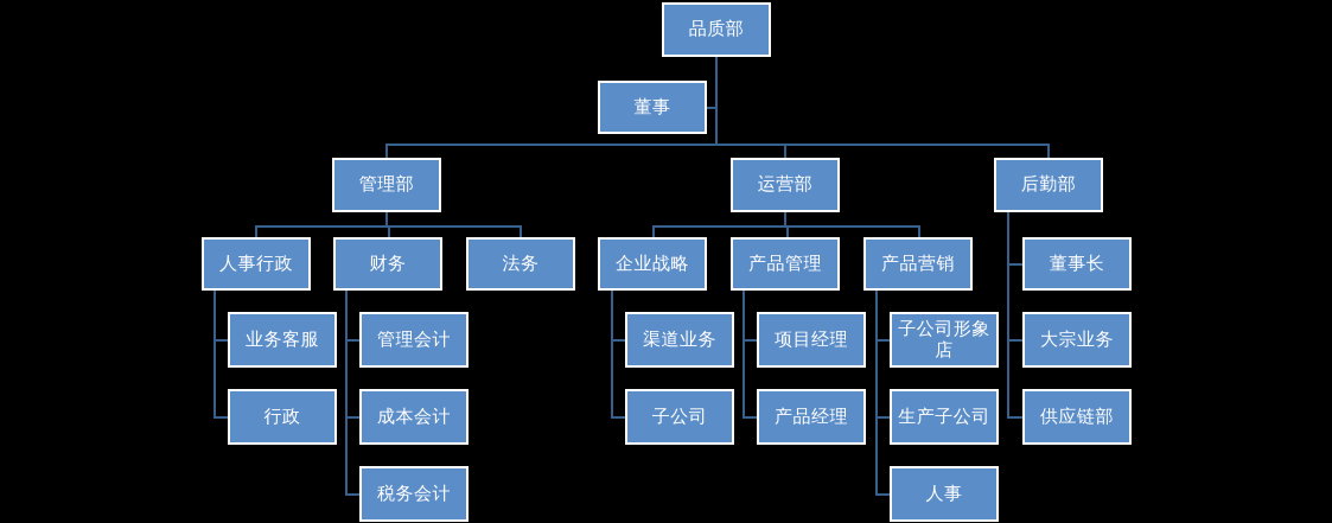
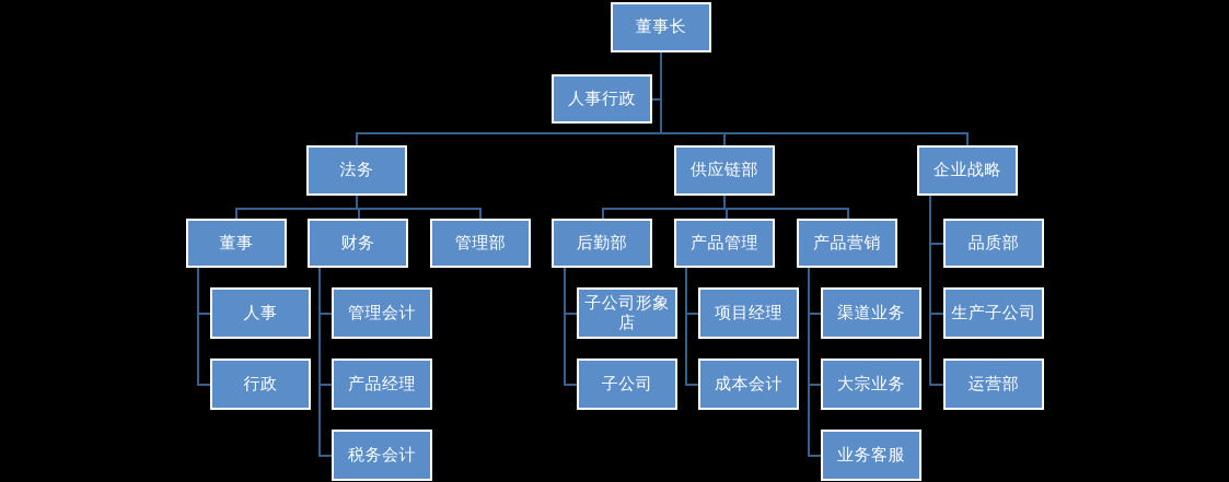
- 品质部
+ 董事长
- 董事
+ 人事行政
- 管理部
+ 法务
- 运营部
+ 供应链部
- 后勤部
+ 企业战略
- 人事行政
+ 董事
  财务
- 法务
+ 管理部
- 企业战略
+ 后勤部
  产品管理
  产品营销
- 董事长
+ 品质部
- 业务客服
+ 人事
  管理会计
- 渠道业务
+ 子公司形象店
  项目经理
- 子公司形象店
+ 渠道业务
- 大宗业务
+ 生产子公司
  行政
- 成本会计
+ 产品经理
  子公司
- 产品经理
+ 成本会计
- 生产子公司
+ 大宗业务
- 供应链部
+ 运营部
  税务会计
- 人事
+ 业务客服
